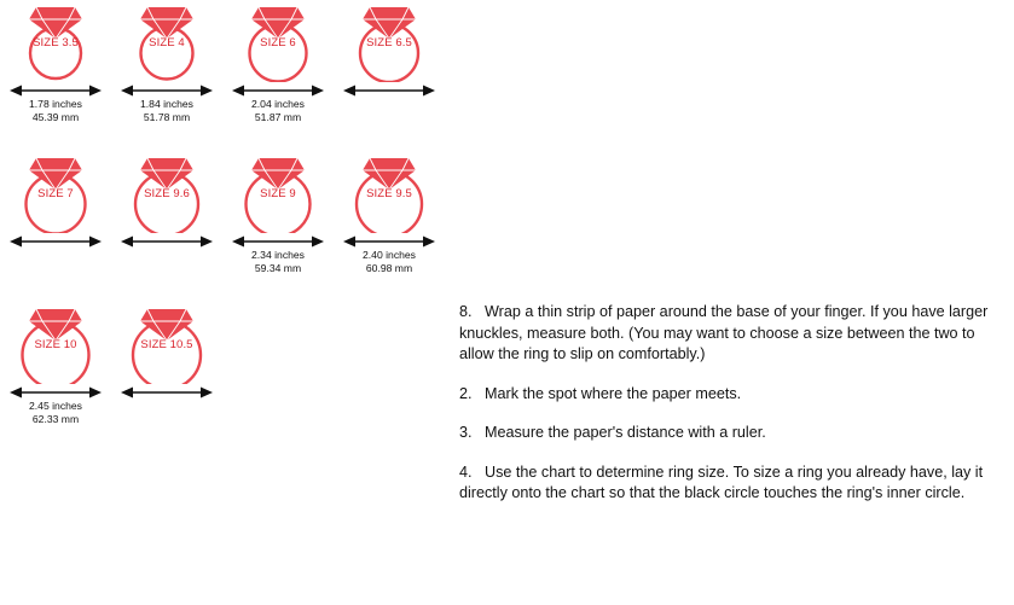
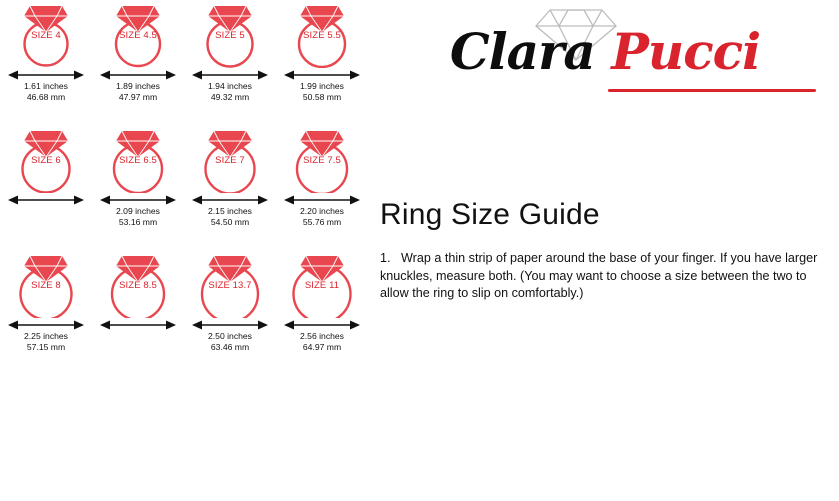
- SIZE 3.5
- 1.78 inches
- 45.39 mm
  SIZE 4
- 1.84 inches
+ 1.61 inches
- 51.78 mm
+ 46.68 mm
+ SIZE 4.5
+ 1.89 inches
+ 47.97 mm
+ SIZE 5
+ 1.94 inches
+ 49.32 mm
+ SIZE 5.5
+ 1.99 inches
+ 50.58 mm
  SIZE 6
- 2.04 inches
- 51.87 mm
  SIZE 6.5
+ 2.09 inches
+ 53.16 mm
  SIZE 7
+ 2.15 inches
+ 54.50 mm
+ SIZE 7.5
+ 2.20 inches
+ 55.76 mm
+ SIZE 8
+ 2.25 inches
+ 57.15 mm
- SIZE 9.6
+ SIZE 8.5
- SIZE 9
- 2.34 inches
- 59.34 mm
- SIZE 9.5
- 2.40 inches
- 60.98 mm
- SIZE 10
- 2.45 inches
- 62.33 mm
- SIZE 10.5
+ SIZE 13.7
+ 2.50 inches
+ 63.46 mm
+ SIZE 11
+ 2.56 inches
+ 64.97 mm
+ Clara Pucci
+ Ring Size Guide
- 8. Wrap a thin strip of paper around the base of your finger. If you have larger knuckles, measure both. (You may want to choose a size between the two to allow the ring to slip on comfortably.)
+ 1. Wrap a thin strip of paper around the base of your finger. If you have larger knuckles, measure both. (You may want to choose a size between the two to allow the ring to slip on comfortably.)
- 2. Mark the spot where the paper meets.
- 3. Measure the paper's distance with a ruler.
- 4. Use the chart to determine ring size. To size a ring you already have, lay it directly onto the chart so that the black circle touches the ring's inner circle.
